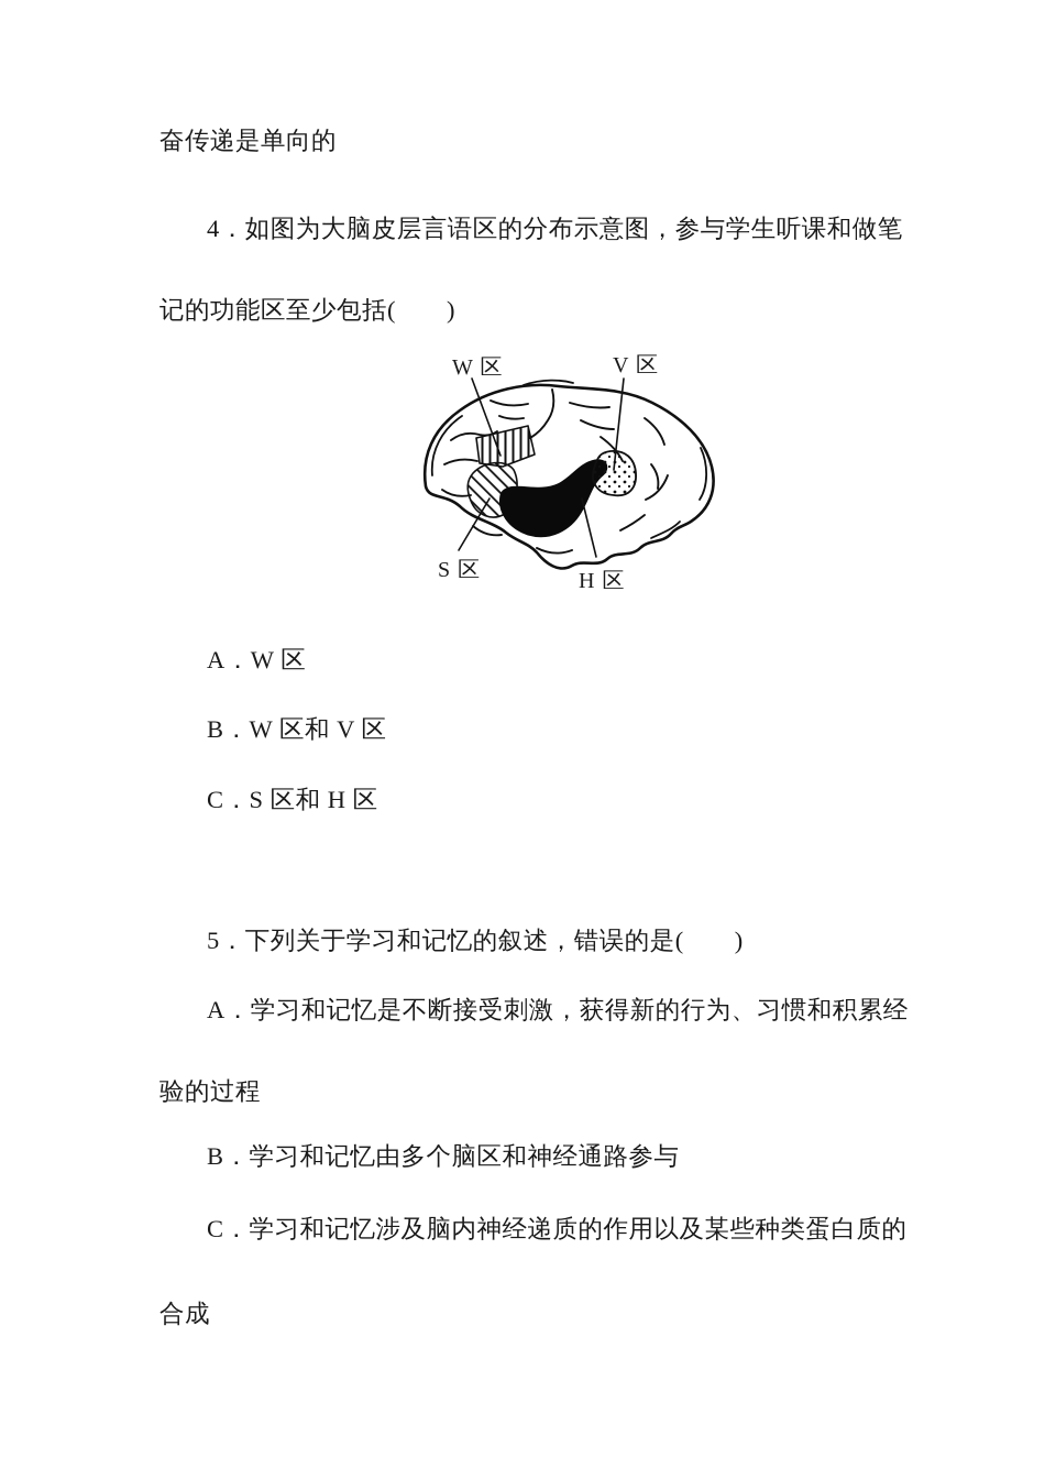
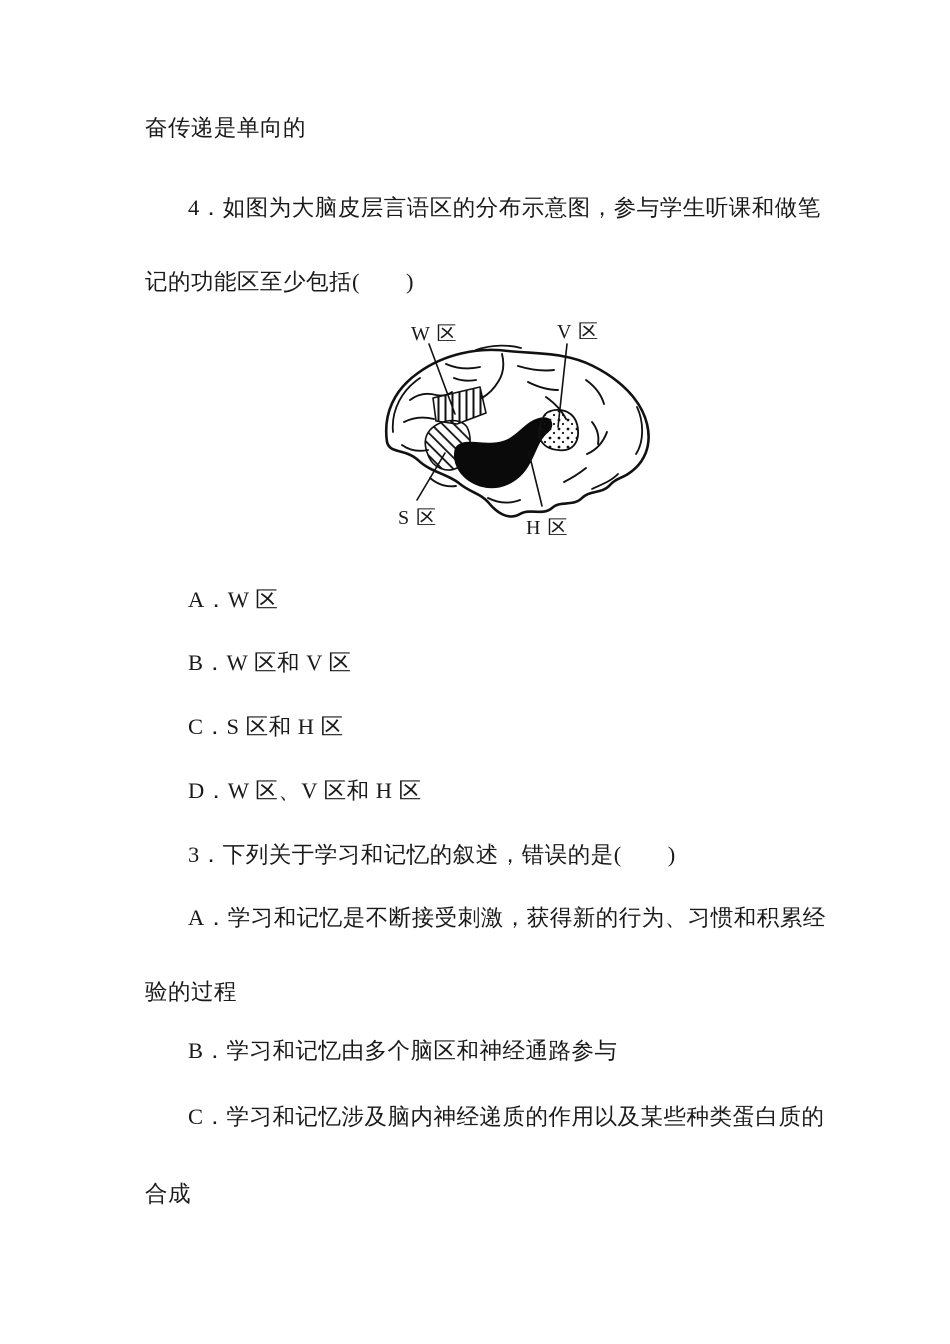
  奋传递是单向的
  4．如图为大脑皮层言语区的分布示意图，参与学生听课和做笔
  记的功能区至少包括( )
  W 区
  V 区
  S 区
  H 区
  A．W 区
  B．W 区和 V 区
  C．S 区和 H 区
+ D．W 区、V 区和 H 区
- 5．下列关于学习和记忆的叙述，错误的是( )
+ 3．下列关于学习和记忆的叙述，错误的是( )
  A．学习和记忆是不断接受刺激，获得新的行为、习惯和积累经
  验的过程
  B．学习和记忆由多个脑区和神经通路参与
  C．学习和记忆涉及脑内神经递质的作用以及某些种类蛋白质的
  合成
